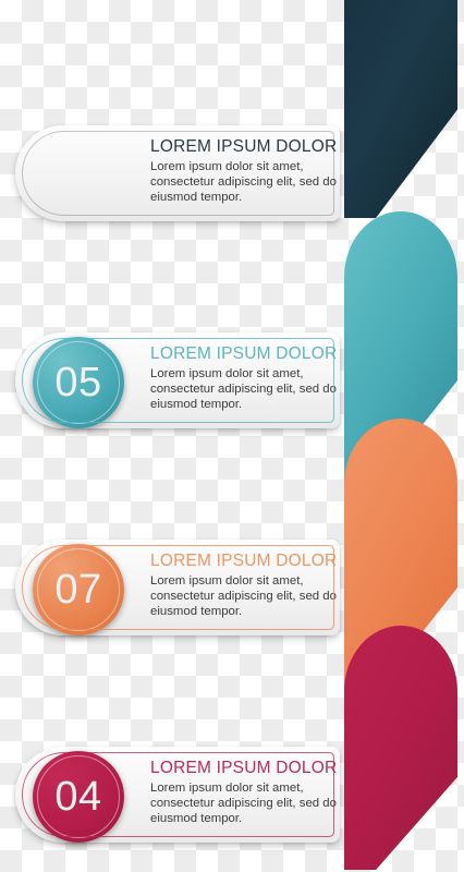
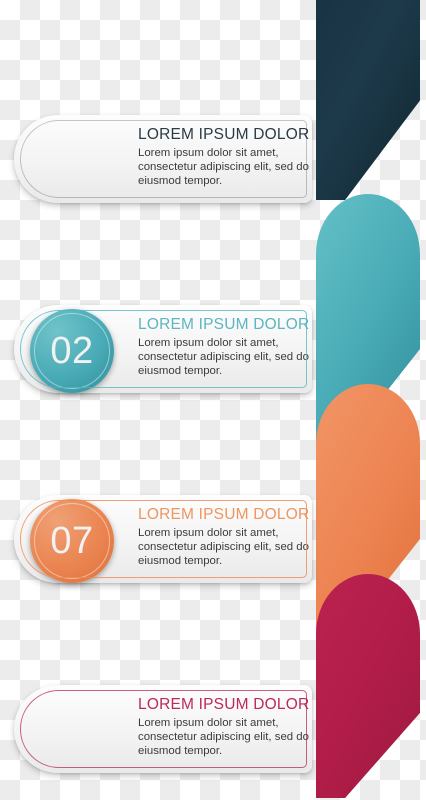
  LOREM IPSUM DOLOR
  Lorem ipsum dolor sit amet, consectetur adipiscing elit, sed do eiusmod tempor.
- 05
+ 02
  LOREM IPSUM DOLOR
  Lorem ipsum dolor sit amet, consectetur adipiscing elit, sed do eiusmod tempor.
  07
  LOREM IPSUM DOLOR
  Lorem ipsum dolor sit amet, consectetur adipiscing elit, sed do eiusmod tempor.
- 04
  LOREM IPSUM DOLOR
  Lorem ipsum dolor sit amet, consectetur adipiscing elit, sed do eiusmod tempor.
